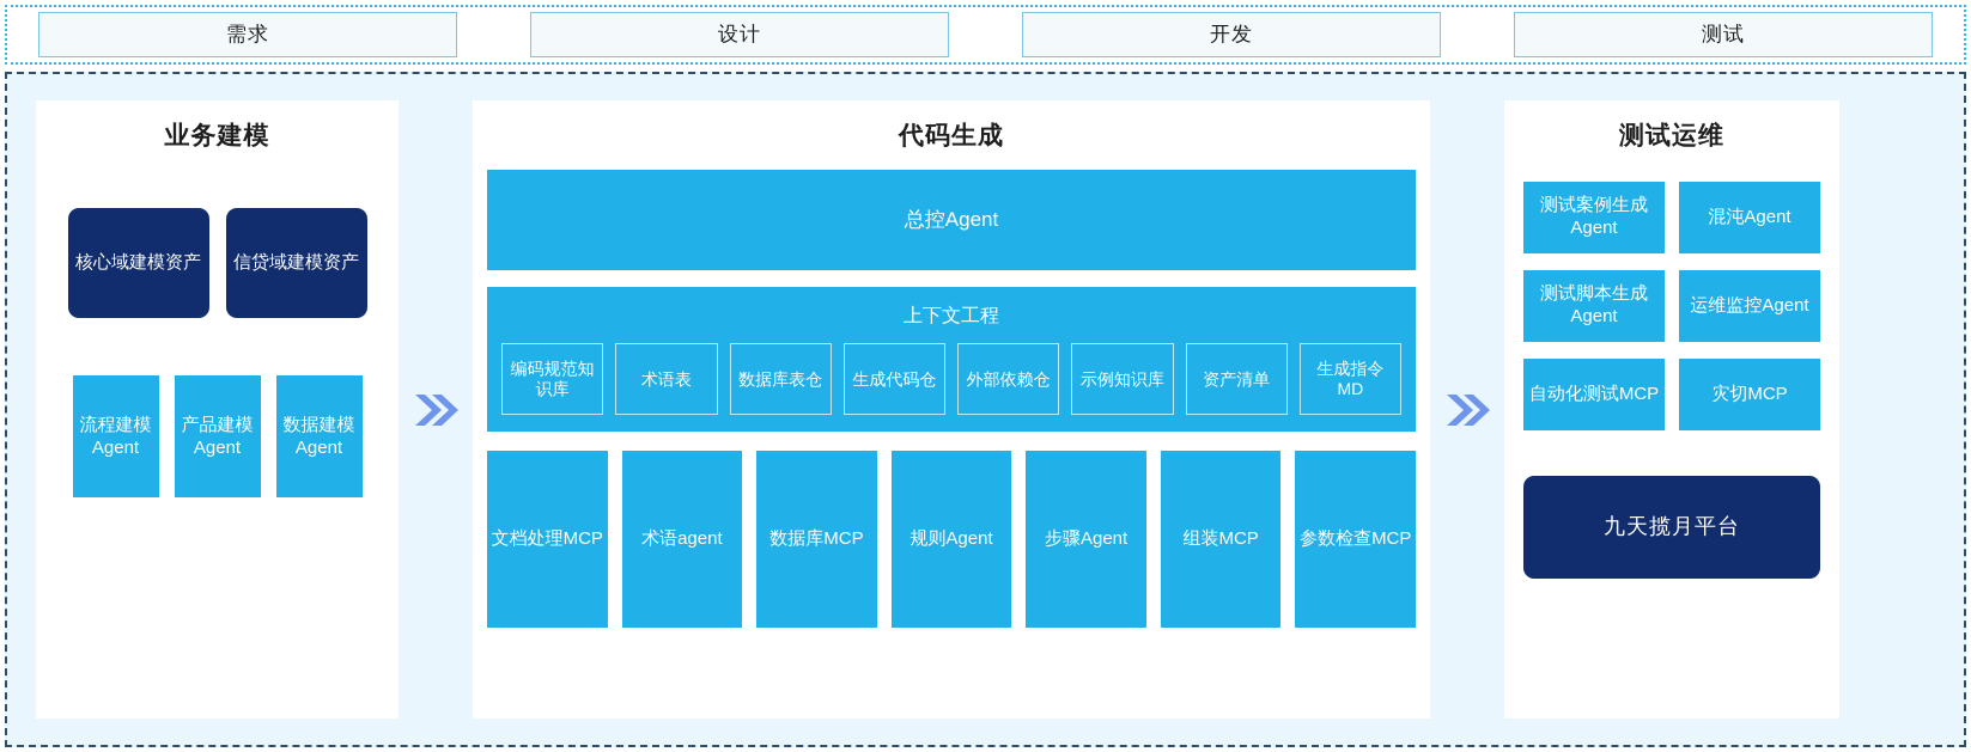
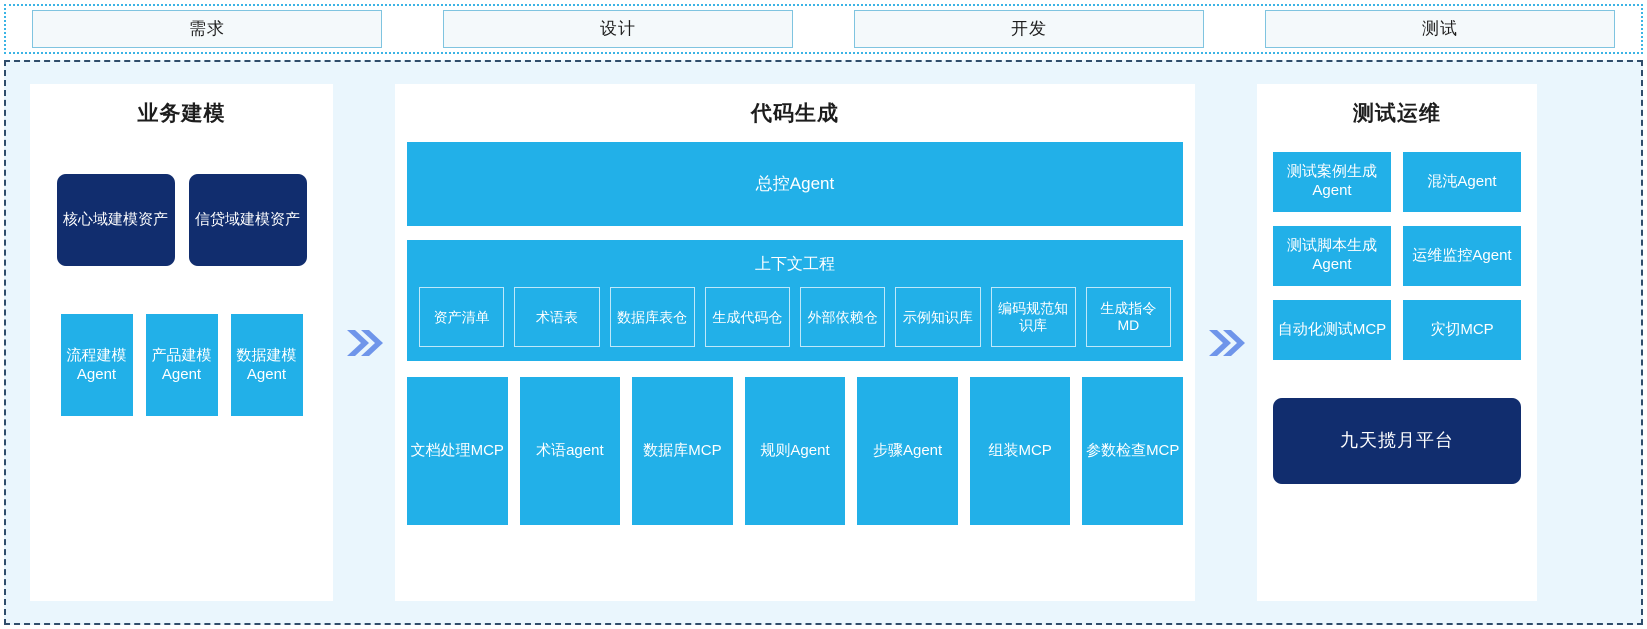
  需求
  设计
  开发
  测试
  业务建模
  核心域建模资产
  信贷域建模资产
  流程建模Agent
  产品建模Agent
  数据建模Agent
  代码生成
  总控Agent
  上下文工程
- 编码规范知识库
+ 资产清单
  术语表
  数据库表仓
  生成代码仓
  外部依赖仓
  示例知识库
- 资产清单
+ 编码规范知识库
  生成指令MD
  文档处理MCP
  术语agent
  数据库MCP
  规则Agent
  步骤Agent
  组装MCP
  参数检查MCP
  测试运维
  测试案例生成Agent
  混沌Agent
  测试脚本生成Agent
  运维监控Agent
  自动化测试MCP
  灾切MCP
  九天揽月平台
